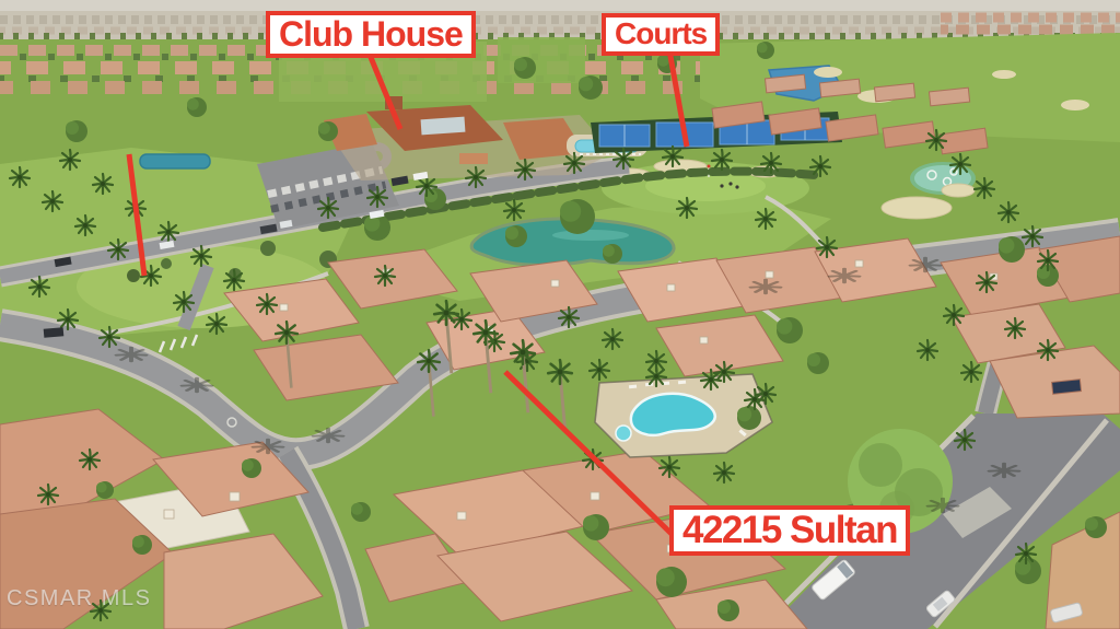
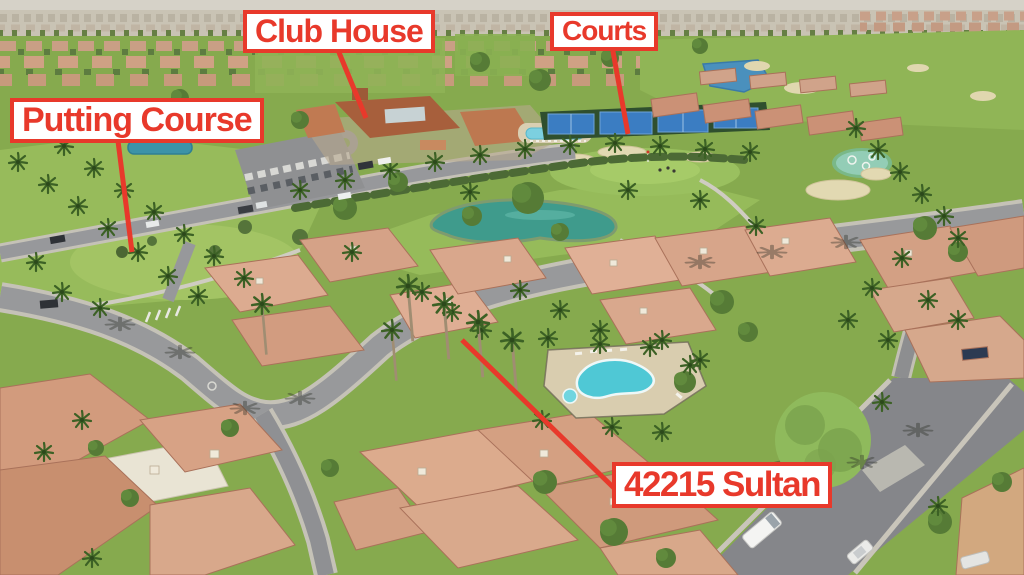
+ Putting Course
  Club House
  Courts
  42215 Sultan
- CSMAR MLS
